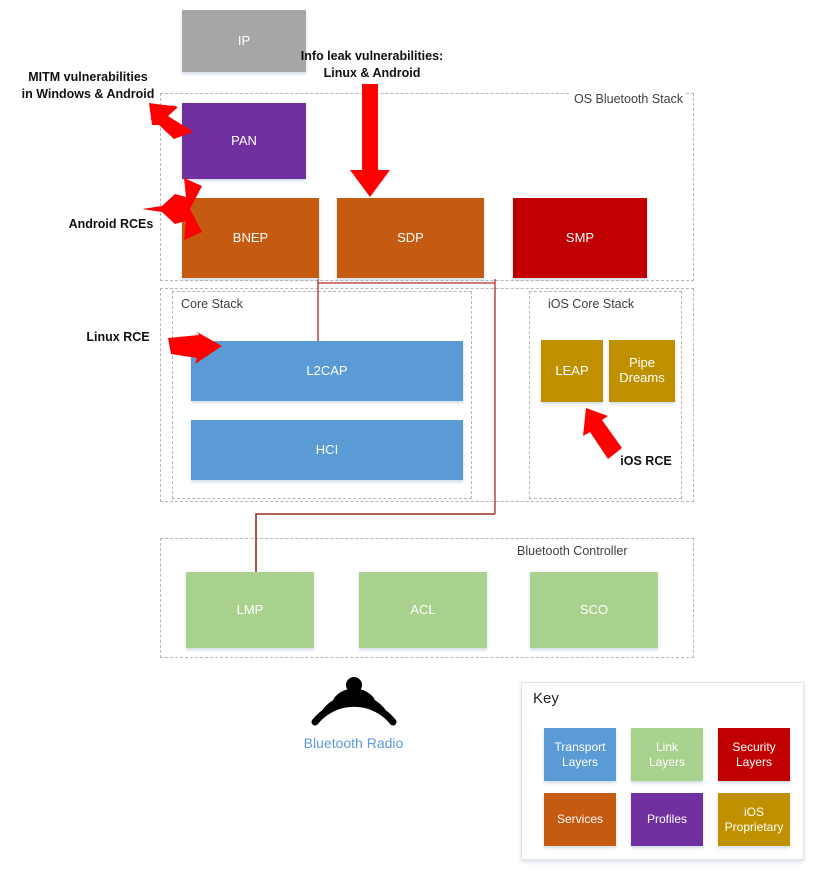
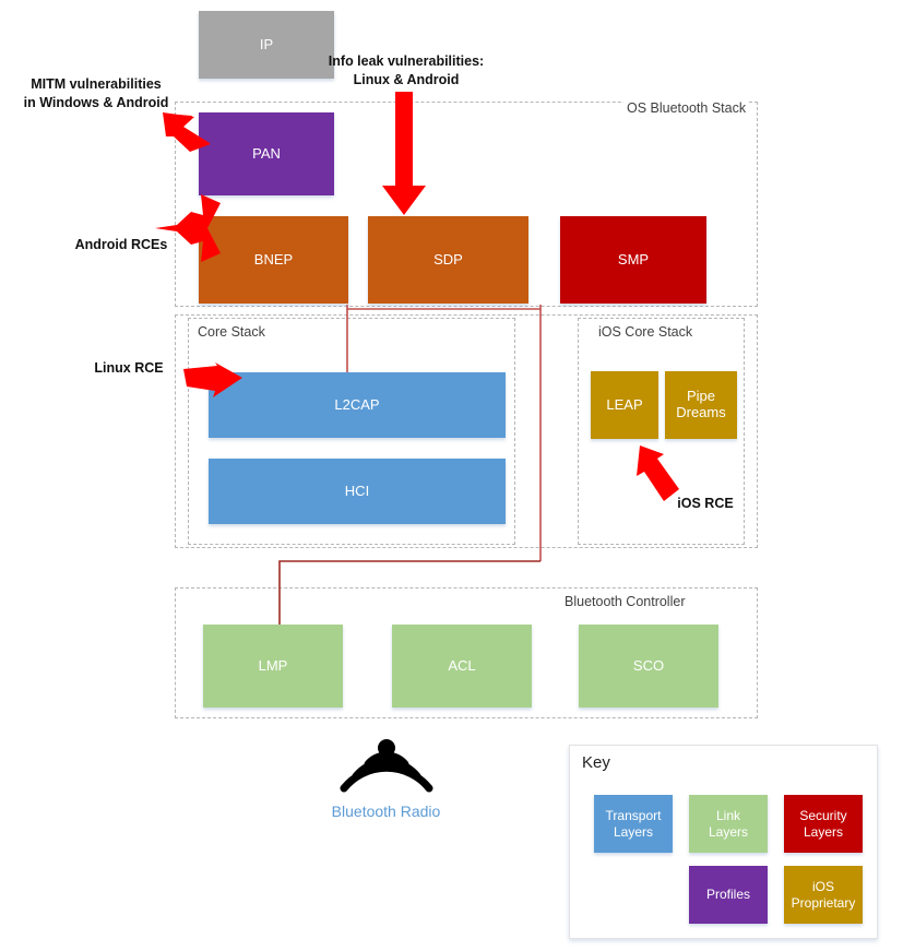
  OS Bluetooth Stack
  Core Stack
  iOS Core Stack
  Bluetooth Controller
  IP
  PAN
  BNEP
  SDP
  SMP
  L2CAP
  HCI
  LEAP
  Pipe
  Dreams
  LMP
  ACL
  SCO
  MITM vulnerabilities
  in Windows & Android
  Info leak vulnerabilities:
  Linux & Android
  Android RCEs
  Linux RCE
  iOS RCE
  Bluetooth Radio
  Key
  Transport
  Layers
  Link
  Layers
  Security
  Layers
- Services
  Profiles
  iOS
  Proprietary
